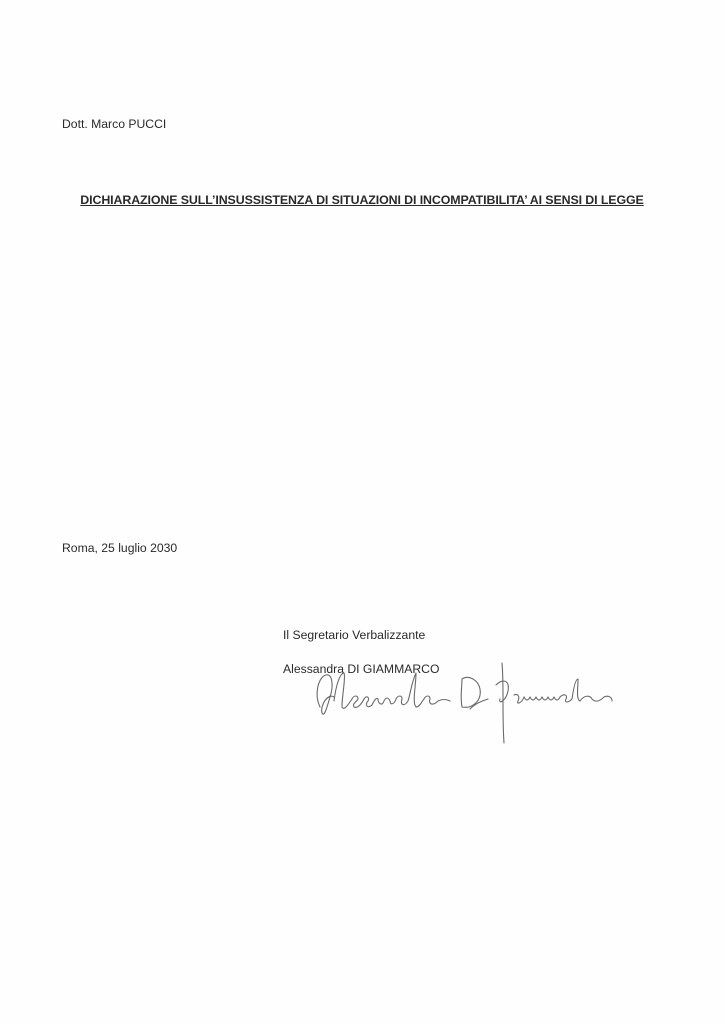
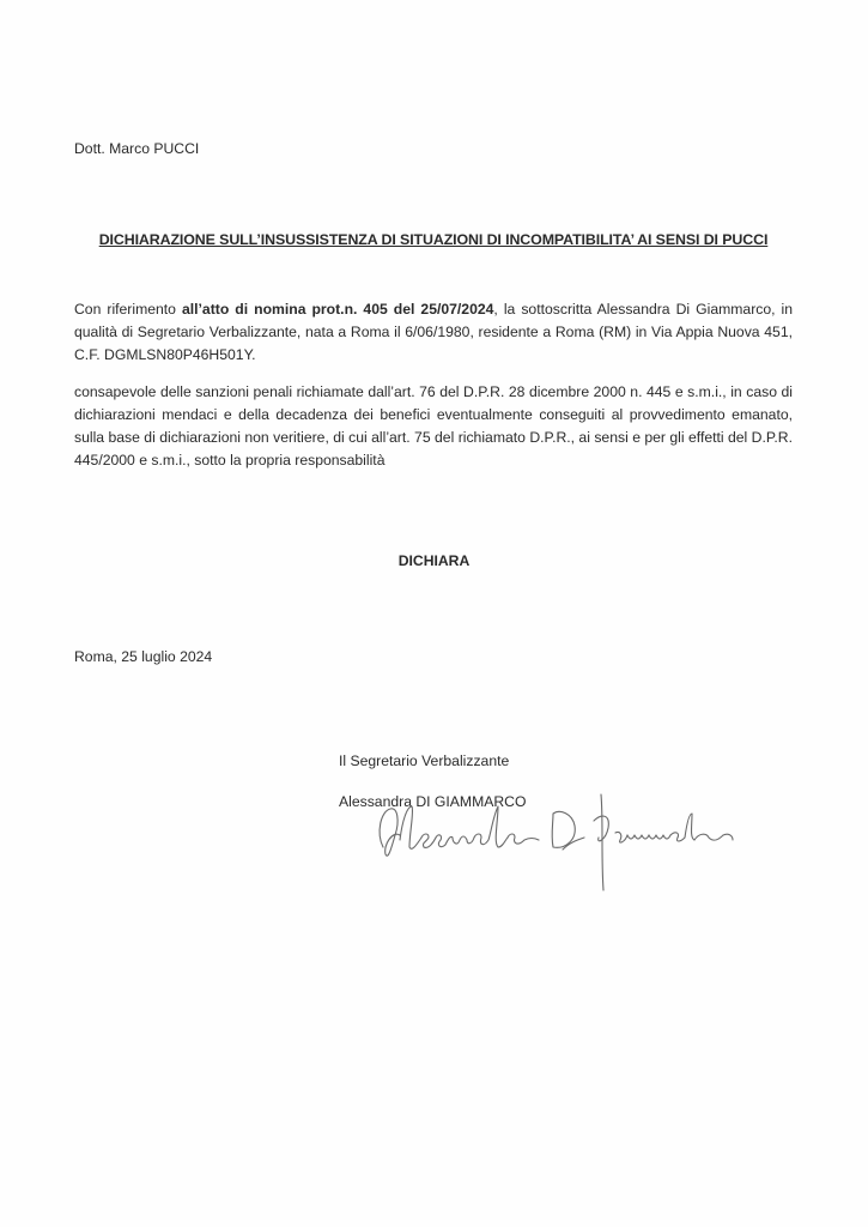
  Dott. Marco PUCCI
- DICHIARAZIONE SULL’INSUSSISTENZA DI SITUAZIONI DI INCOMPATIBILITA’ AI SENSI DI LEGGE
+ DICHIARAZIONE SULL’INSUSSISTENZA DI SITUAZIONI DI INCOMPATIBILITA’ AI SENSI DI PUCCI
+ Con riferimento all’atto di nomina prot.n. 405 del 25/07/2024, la sottoscritta Alessandra Di Giammarco, in qualità di Segretario Verbalizzante, nata a Roma il 6/06/1980, residente a Roma (RM) in Via Appia Nuova 451, C.F. DGMLSN80P46H501Y.
+ consapevole delle sanzioni penali richiamate dall’art. 76 del D.P.R. 28 dicembre 2000 n. 445 e s.m.i., in caso di dichiarazioni mendaci e della decadenza dei benefici eventualmente conseguiti al provvedimento emanato, sulla base di dichiarazioni non veritiere, di cui all’art. 75 del richiamato D.P.R., ai sensi e per gli effetti del D.P.R. 445/2000 e s.m.i., sotto la propria responsabilità
+ DICHIARA
- Roma, 25 luglio 2030
+ Roma, 25 luglio 2024
  Il Segretario Verbalizzante
  Alessandra DI GIAMMARCO
